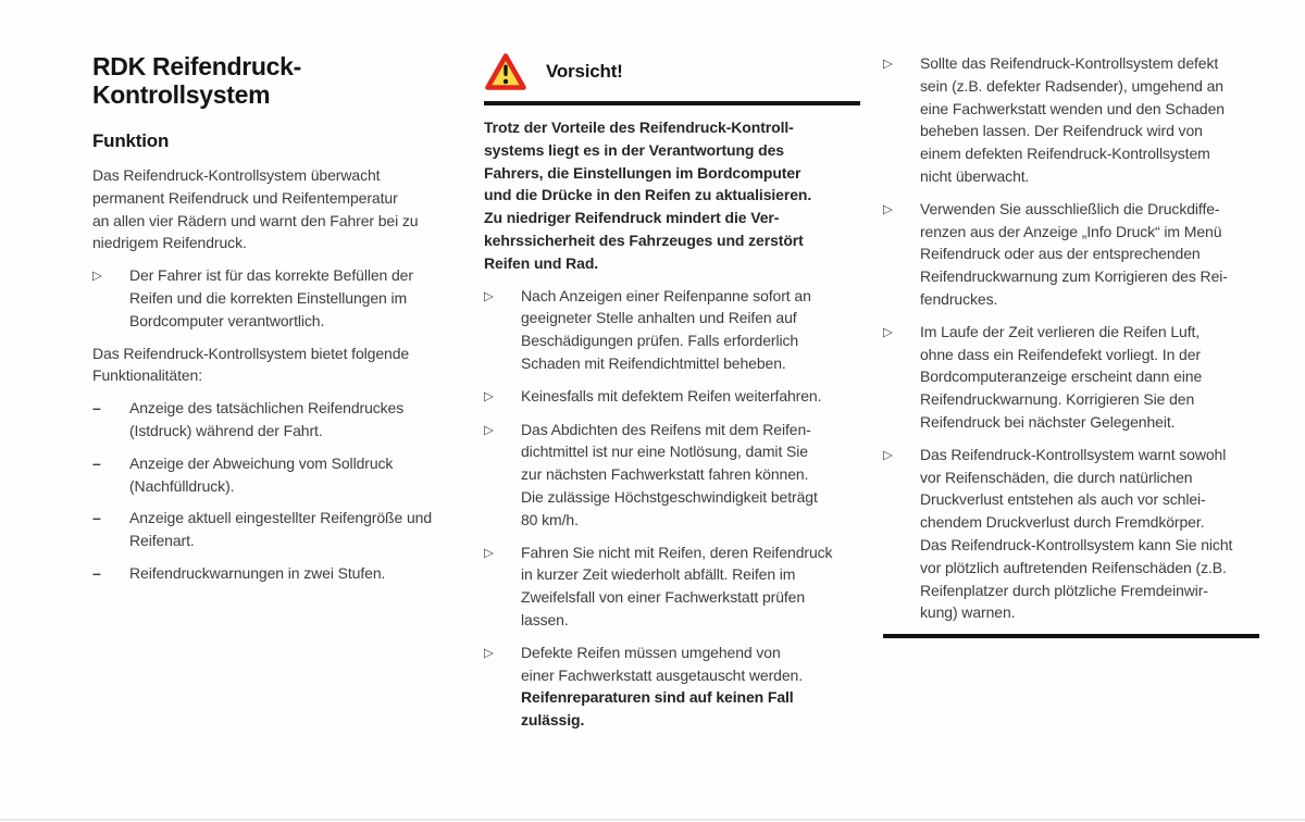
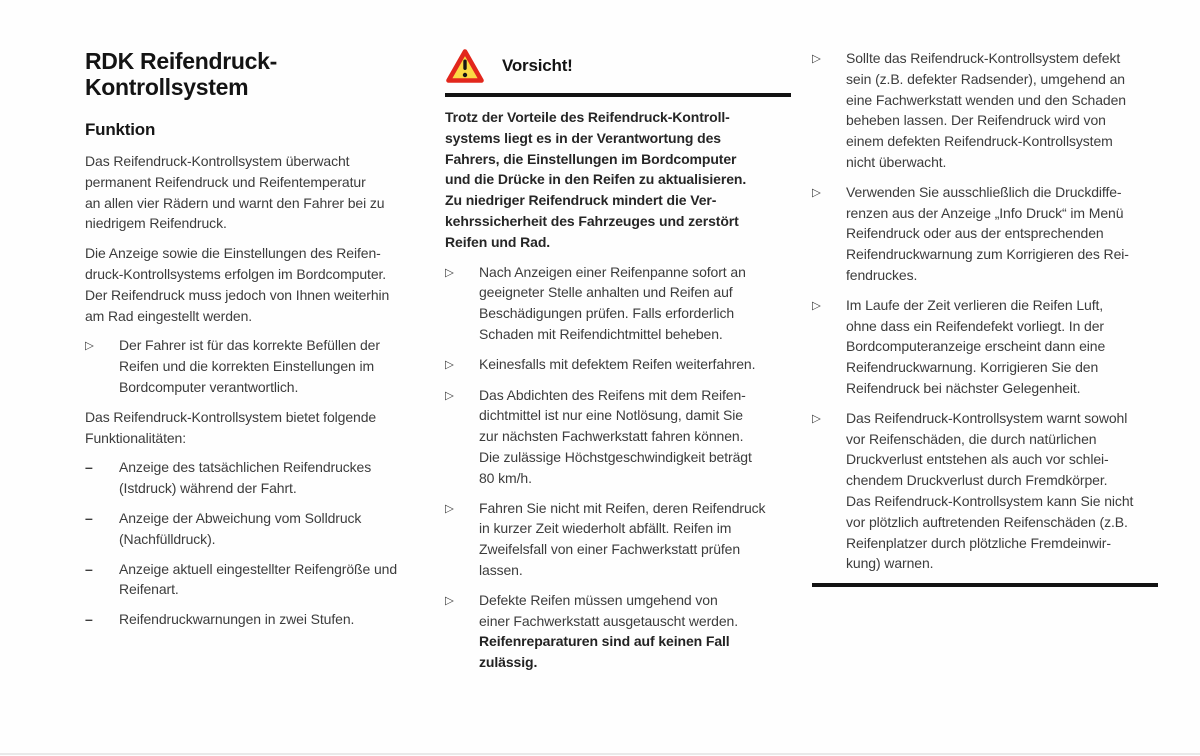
  RDK Reifendruck-Kontrollsystem
  Funktion
  Das Reifendruck-Kontrollsystem überwacht
  permanent Reifendruck und Reifentemperatur
  an allen vier Rädern und warnt den Fahrer bei zu
  niedrigem Reifendruck.
+ Die Anzeige sowie die Einstellungen des Reifen-
+ druck-Kontrollsystems erfolgen im Bordcomputer.
+ Der Reifendruck muss jedoch von Ihnen weiterhin
+ am Rad eingestellt werden.
  ▷
  Der Fahrer ist für das korrekte Befüllen der
  Reifen und die korrekten Einstellungen im
  Bordcomputer verantwortlich.
  Das Reifendruck-Kontrollsystem bietet folgende
  Funktionalitäten:
  –
  Anzeige des tatsächlichen Reifendruckes
  (Istdruck) während der Fahrt.
  –
  Anzeige der Abweichung vom Solldruck
  (Nachfülldruck).
  –
  Anzeige aktuell eingestellter Reifengröße und
  Reifenart.
  –
  Reifendruckwarnungen in zwei Stufen.
  Vorsicht!
  Trotz der Vorteile des Reifendruck-Kontroll-
  systems liegt es in der Verantwortung des
  Fahrers, die Einstellungen im Bordcomputer
  und die Drücke in den Reifen zu aktualisieren.
  Zu niedriger Reifendruck mindert die Ver-
  kehrssicherheit des Fahrzeuges und zerstört
  Reifen und Rad.
  ▷
  Nach Anzeigen einer Reifenpanne sofort an
  geeigneter Stelle anhalten und Reifen auf
  Beschädigungen prüfen. Falls erforderlich
  Schaden mit Reifendichtmittel beheben.
  ▷
  Keinesfalls mit defektem Reifen weiterfahren.
  ▷
  Das Abdichten des Reifens mit dem Reifen-
  dichtmittel ist nur eine Notlösung, damit Sie
  zur nächsten Fachwerkstatt fahren können.
  Die zulässige Höchstgeschwindigkeit beträgt
  80 km/h.
  ▷
  Fahren Sie nicht mit Reifen, deren Reifendruck
  in kurzer Zeit wiederholt abfällt. Reifen im
  Zweifelsfall von einer Fachwerkstatt prüfen
  lassen.
  ▷
  Defekte Reifen müssen umgehend von
  einer Fachwerkstatt ausgetauscht werden.
  Reifenreparaturen sind auf keinen Fall
  zulässig.
  ▷
  Sollte das Reifendruck-Kontrollsystem defekt
  sein (z.B. defekter Radsender), umgehend an
  eine Fachwerkstatt wenden und den Schaden
  beheben lassen. Der Reifendruck wird von
  einem defekten Reifendruck-Kontrollsystem
  nicht überwacht.
  ▷
  Verwenden Sie ausschließlich die Druckdiffe-
  renzen aus der Anzeige „Info Druck“ im Menü
  Reifendruck oder aus der entsprechenden
  Reifendruckwarnung zum Korrigieren des Rei-
  fendruckes.
  ▷
  Im Laufe der Zeit verlieren die Reifen Luft,
  ohne dass ein Reifendefekt vorliegt. In der
  Bordcomputeranzeige erscheint dann eine
  Reifendruckwarnung. Korrigieren Sie den
  Reifendruck bei nächster Gelegenheit.
  ▷
  Das Reifendruck-Kontrollsystem warnt sowohl
  vor Reifenschäden, die durch natürlichen
  Druckverlust entstehen als auch vor schlei-
  chendem Druckverlust durch Fremdkörper.
  Das Reifendruck-Kontrollsystem kann Sie nicht
  vor plötzlich auftretenden Reifenschäden (z.B.
  Reifenplatzer durch plötzliche Fremdeinwir-
  kung) warnen.
